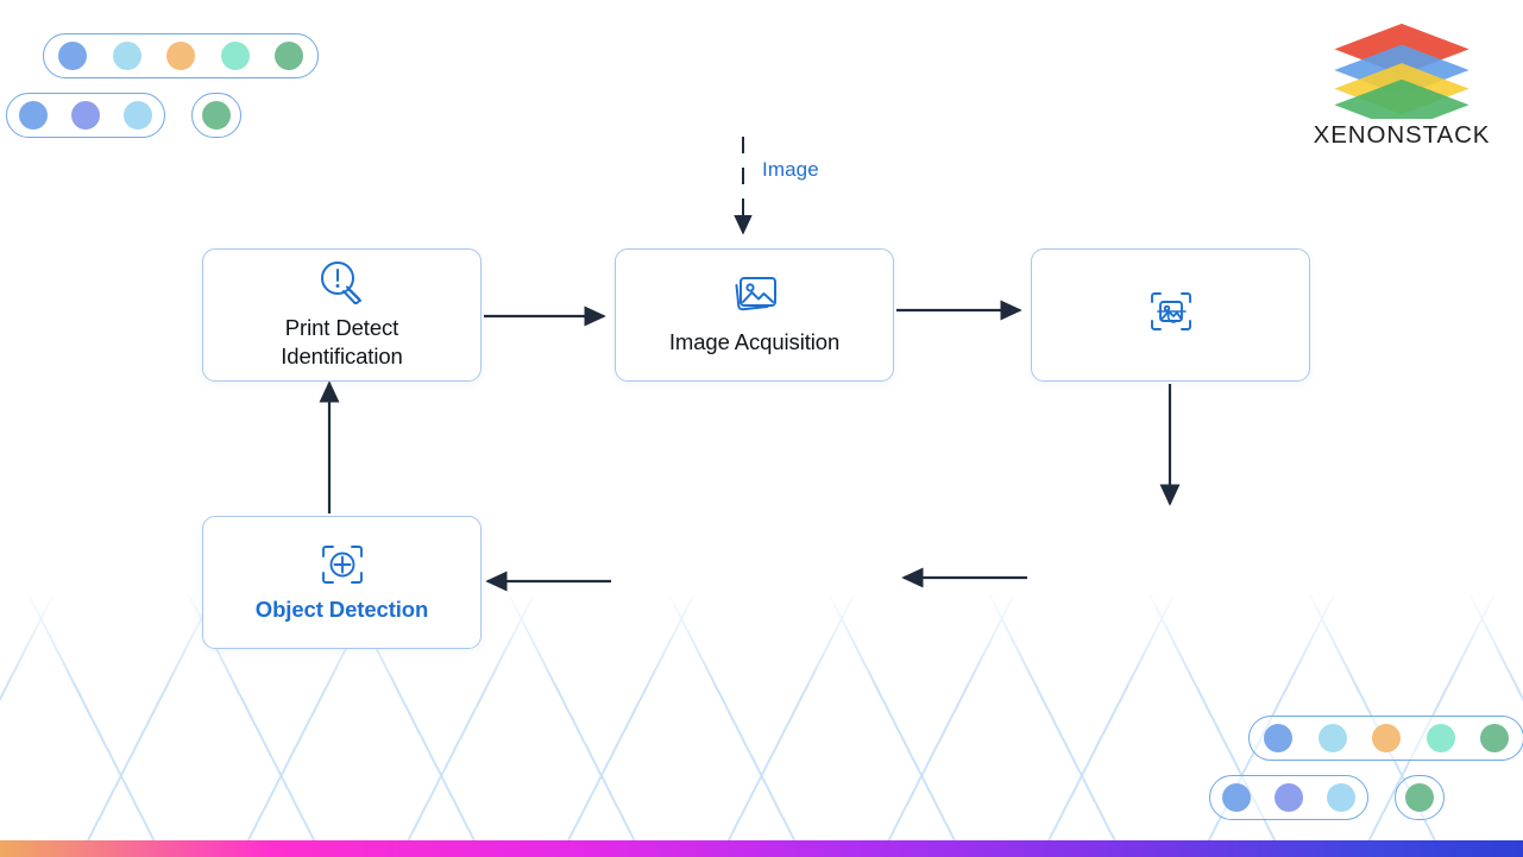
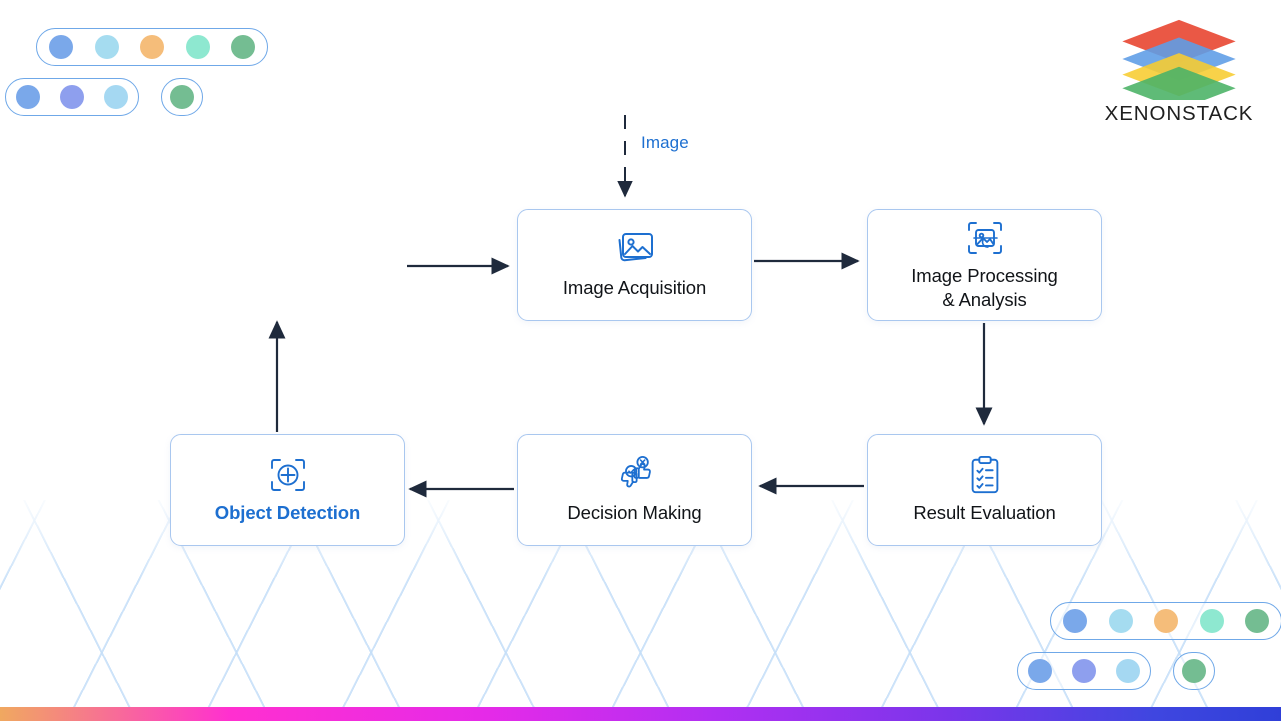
  XENONSTACK
  Image
- Print Detect
- Identification
  Image Acquisition
+ Image Processing
+ & Analysis
+ Result Evaluation
+ Decision Making
  Object Detection
